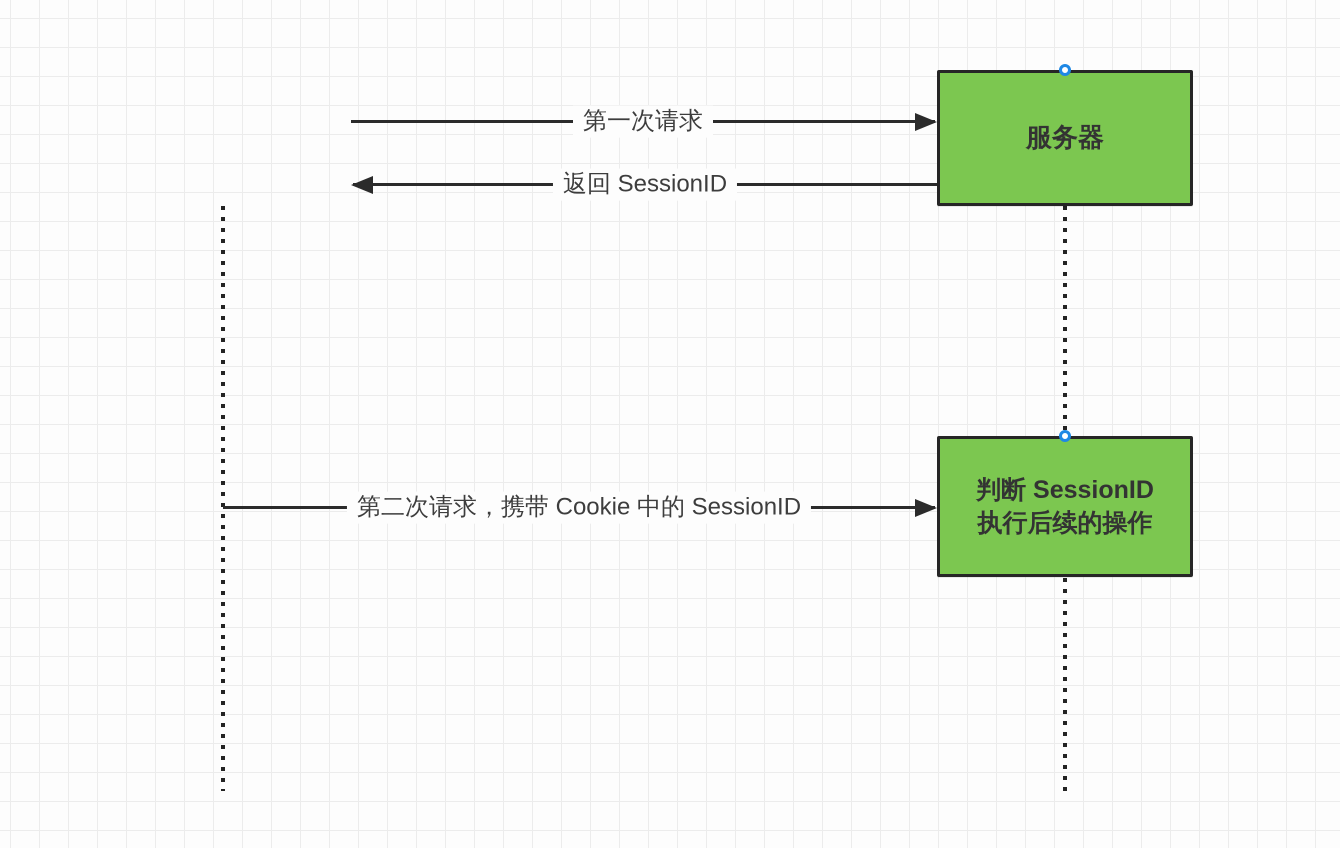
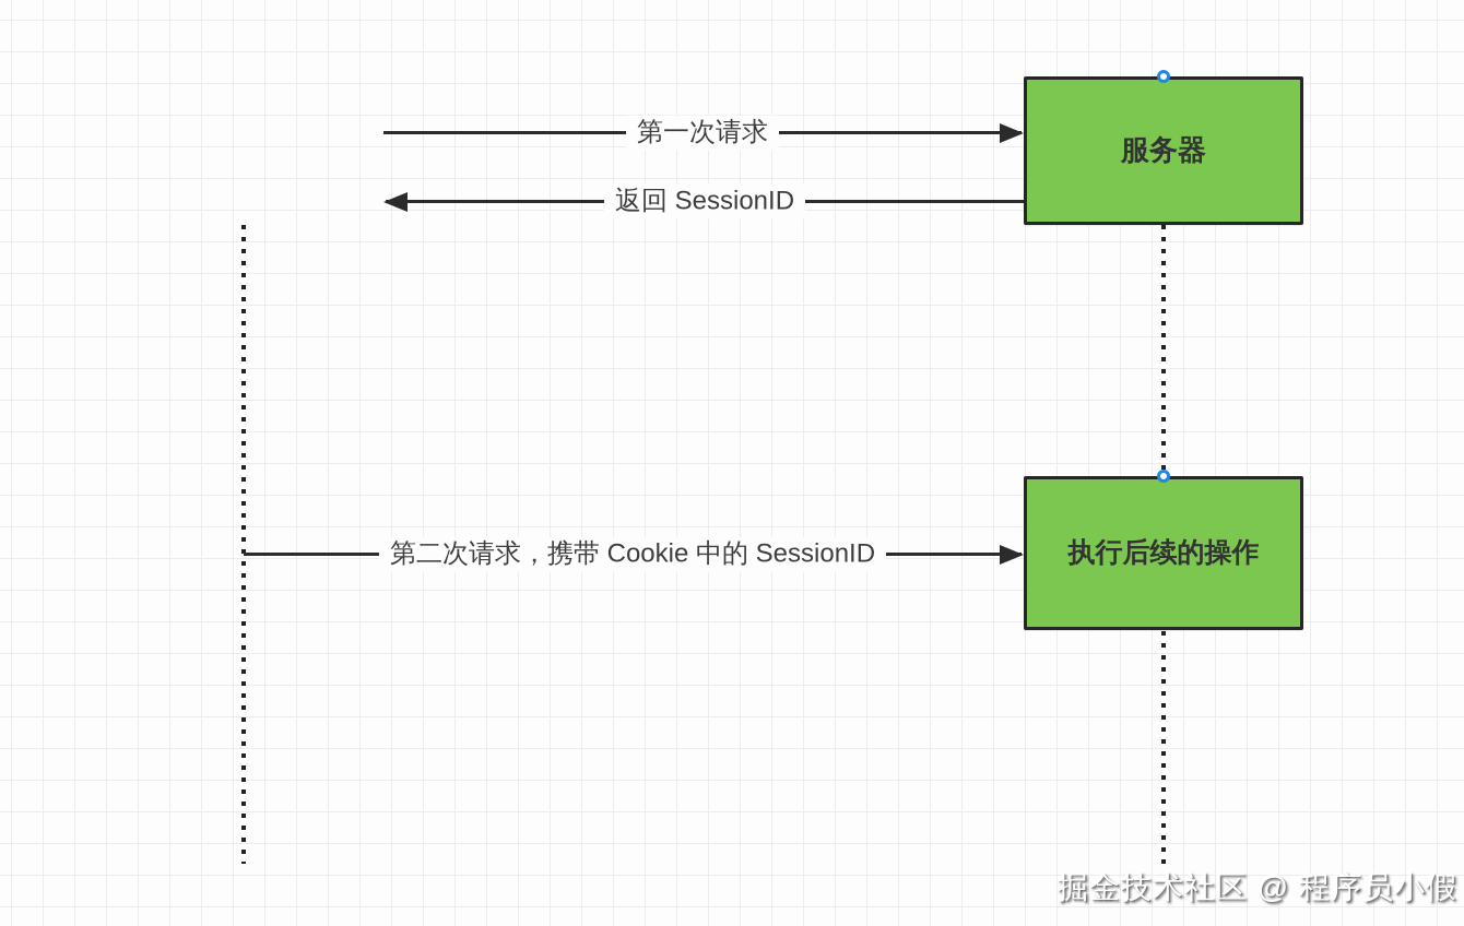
  第一次请求
  返回 SessionID
  第二次请求，携带 Cookie 中的 SessionID
  服务器
- 判断 SessionID
  执行后续的操作
+ 掘金技术社区 @ 程序员小假
